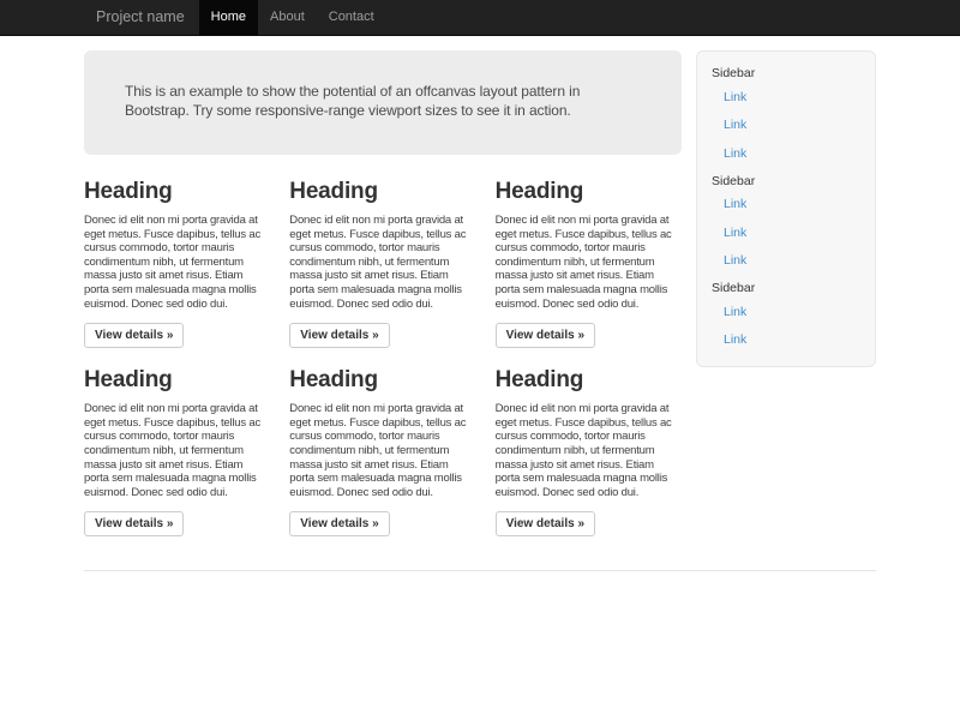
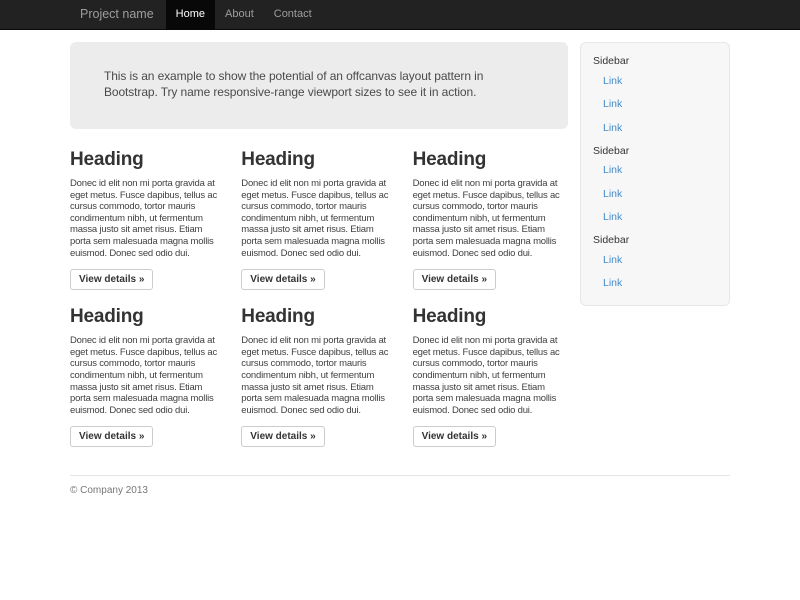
  Project name
  Home
  About
  Contact
- This is an example to show the potential of an offcanvas layout pattern in Bootstrap. Try some responsive-range viewport sizes to see it in action.
+ This is an example to show the potential of an offcanvas layout pattern in Bootstrap. Try name responsive-range viewport sizes to see it in action.
  Heading
  Donec id elit non mi porta gravida at eget metus. Fusce dapibus, tellus ac cursus commodo, tortor mauris condimentum nibh, ut fermentum massa justo sit amet risus. Etiam porta sem malesuada magna mollis euismod. Donec sed odio dui.
  View details »
  Heading
  Donec id elit non mi porta gravida at eget metus. Fusce dapibus, tellus ac cursus commodo, tortor mauris condimentum nibh, ut fermentum massa justo sit amet risus. Etiam porta sem malesuada magna mollis euismod. Donec sed odio dui.
  View details »
  Heading
  Donec id elit non mi porta gravida at eget metus. Fusce dapibus, tellus ac cursus commodo, tortor mauris condimentum nibh, ut fermentum massa justo sit amet risus. Etiam porta sem malesuada magna mollis euismod. Donec sed odio dui.
  View details »
  Heading
  Donec id elit non mi porta gravida at eget metus. Fusce dapibus, tellus ac cursus commodo, tortor mauris condimentum nibh, ut fermentum massa justo sit amet risus. Etiam porta sem malesuada magna mollis euismod. Donec sed odio dui.
  View details »
  Heading
  Donec id elit non mi porta gravida at eget metus. Fusce dapibus, tellus ac cursus commodo, tortor mauris condimentum nibh, ut fermentum massa justo sit amet risus. Etiam porta sem malesuada magna mollis euismod. Donec sed odio dui.
  View details »
  Heading
  Donec id elit non mi porta gravida at eget metus. Fusce dapibus, tellus ac cursus commodo, tortor mauris condimentum nibh, ut fermentum massa justo sit amet risus. Etiam porta sem malesuada magna mollis euismod. Donec sed odio dui.
  View details »
  Sidebar
  Link
  Link
  Link
  Sidebar
  Link
  Link
  Link
  Sidebar
  Link
  Link
+ © Company 2013
